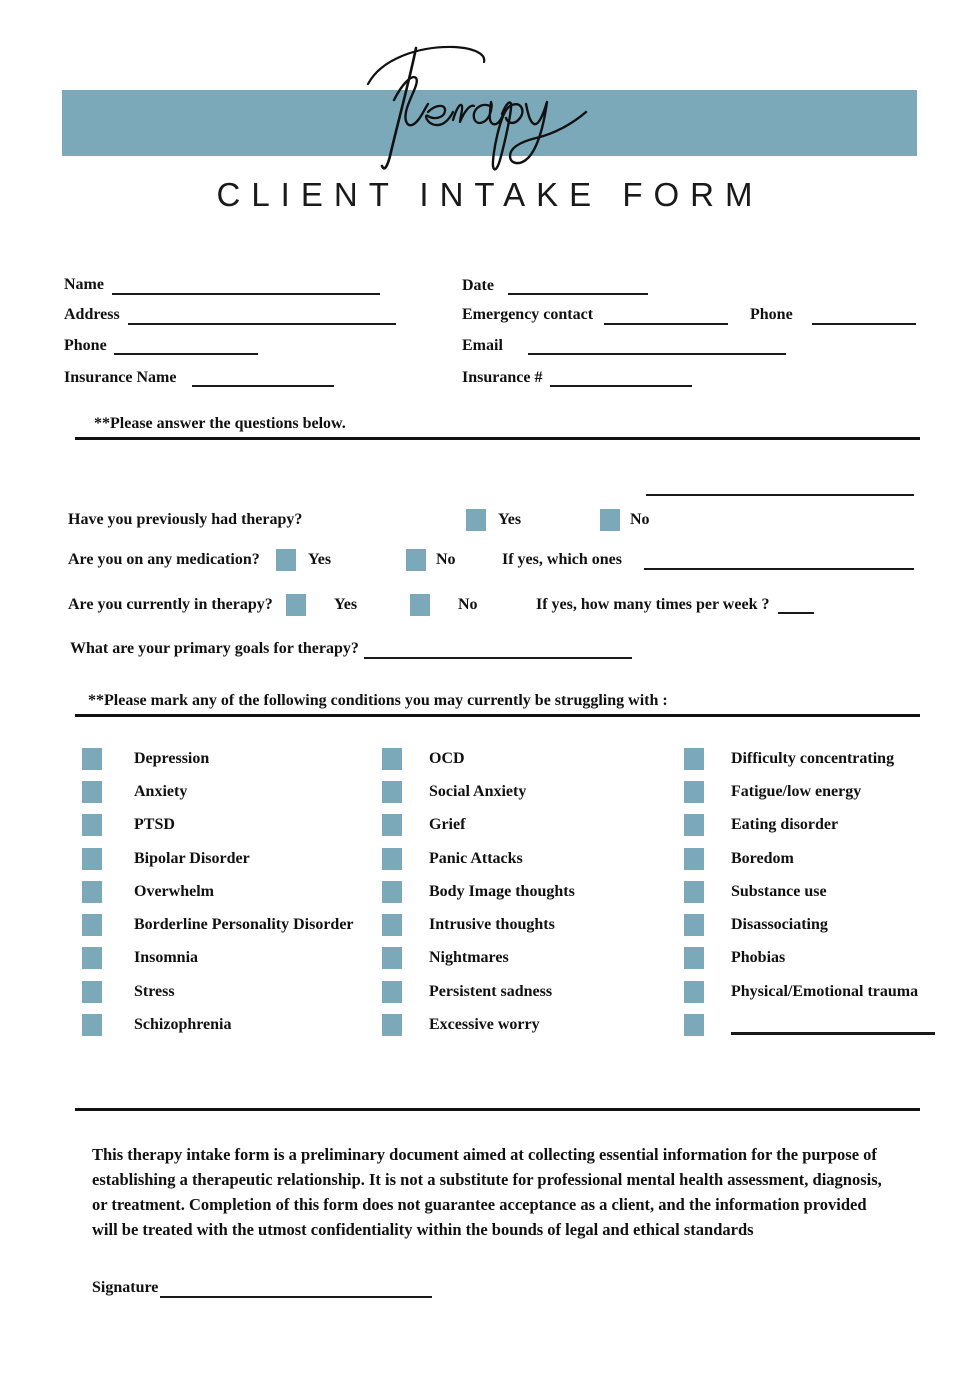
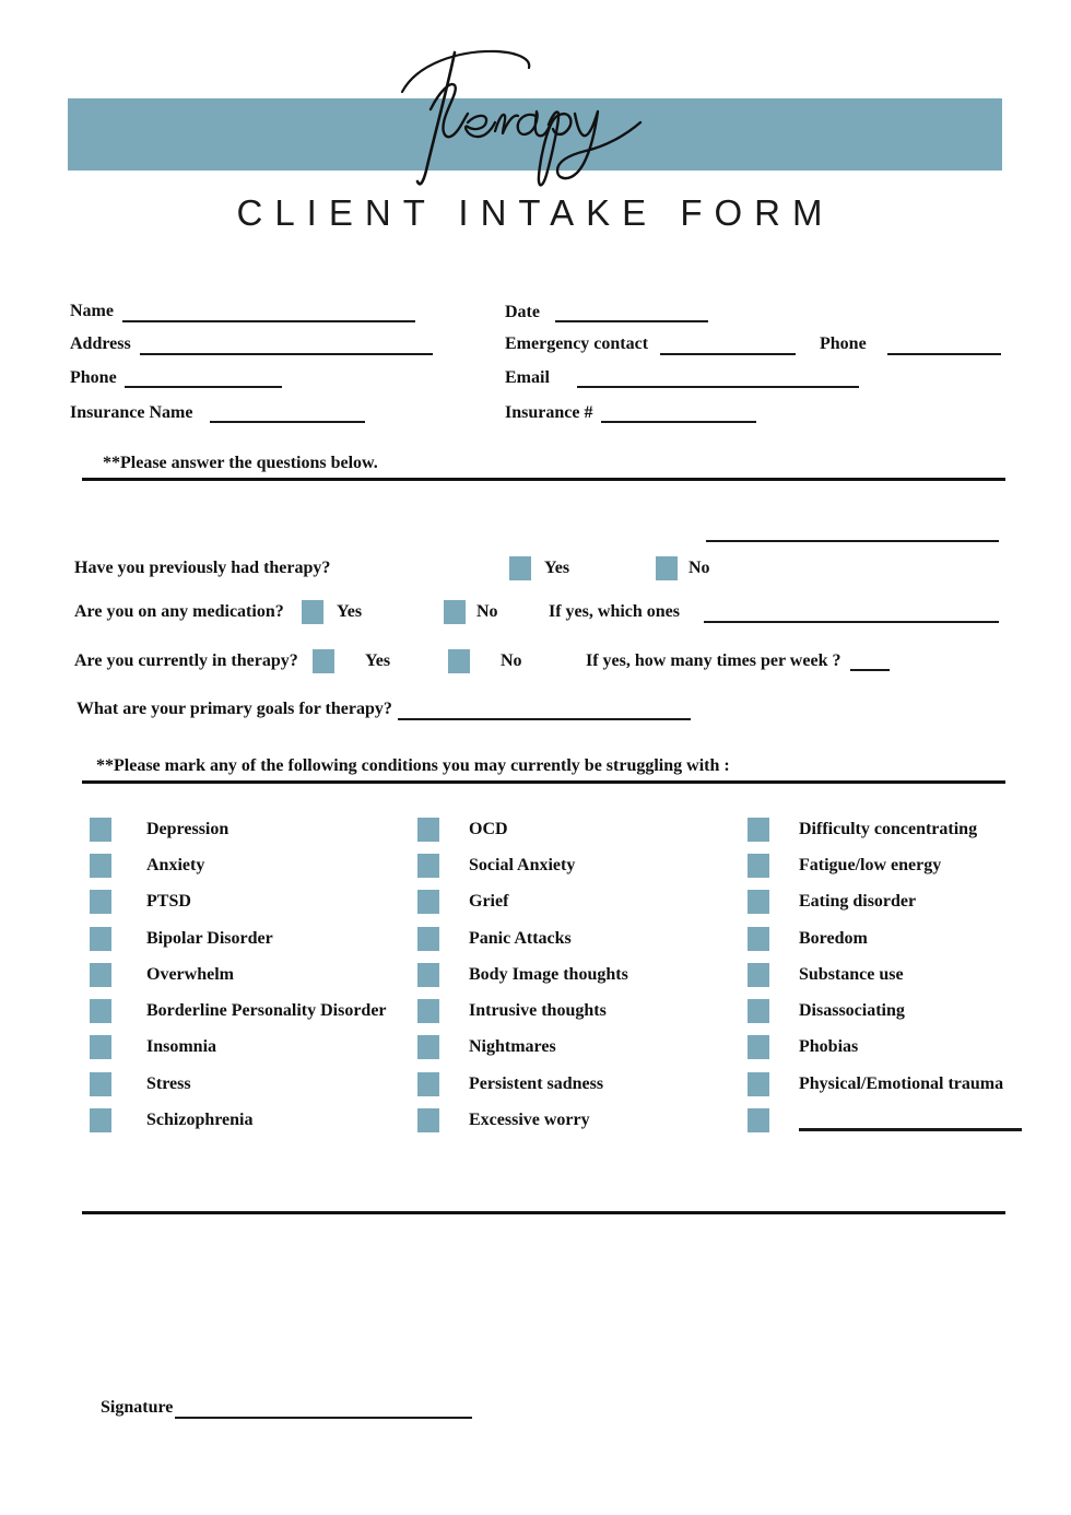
  CLIENT INTAKE FORM
  Name
  Address
  Phone
  Insurance Name
  Date
  Emergency contact
  Phone
  Email
  Insurance #
  **Please answer the questions below.
  Have you previously had therapy?
  Yes
  No
  Are you on any medication?
  Yes
  No
  If yes, which ones
  Are you currently in therapy?
  Yes
  No
  If yes, how many times per week ?
  What are your primary goals for therapy?
  **Please mark any of the following conditions you may currently be struggling with :
  Depression
  Anxiety
  PTSD
  Bipolar Disorder
  Overwhelm
  Borderline Personality Disorder
  Insomnia
  Stress
  Schizophrenia
  OCD
  Social Anxiety
  Grief
  Panic Attacks
  Body Image thoughts
  Intrusive thoughts
  Nightmares
  Persistent sadness
  Excessive worry
  Difficulty concentrating
  Fatigue/low energy
  Eating disorder
  Boredom
  Substance use
  Disassociating
  Phobias
  Physical/Emotional trauma
- This therapy intake form is a preliminary document aimed at collecting essential information for the purpose of establishing a therapeutic relationship. It is not a substitute for professional mental health assessment, diagnosis, or treatment. Completion of this form does not guarantee acceptance as a client, and the information provided will be treated with the utmost confidentiality within the bounds of legal and ethical standards
  Signature
